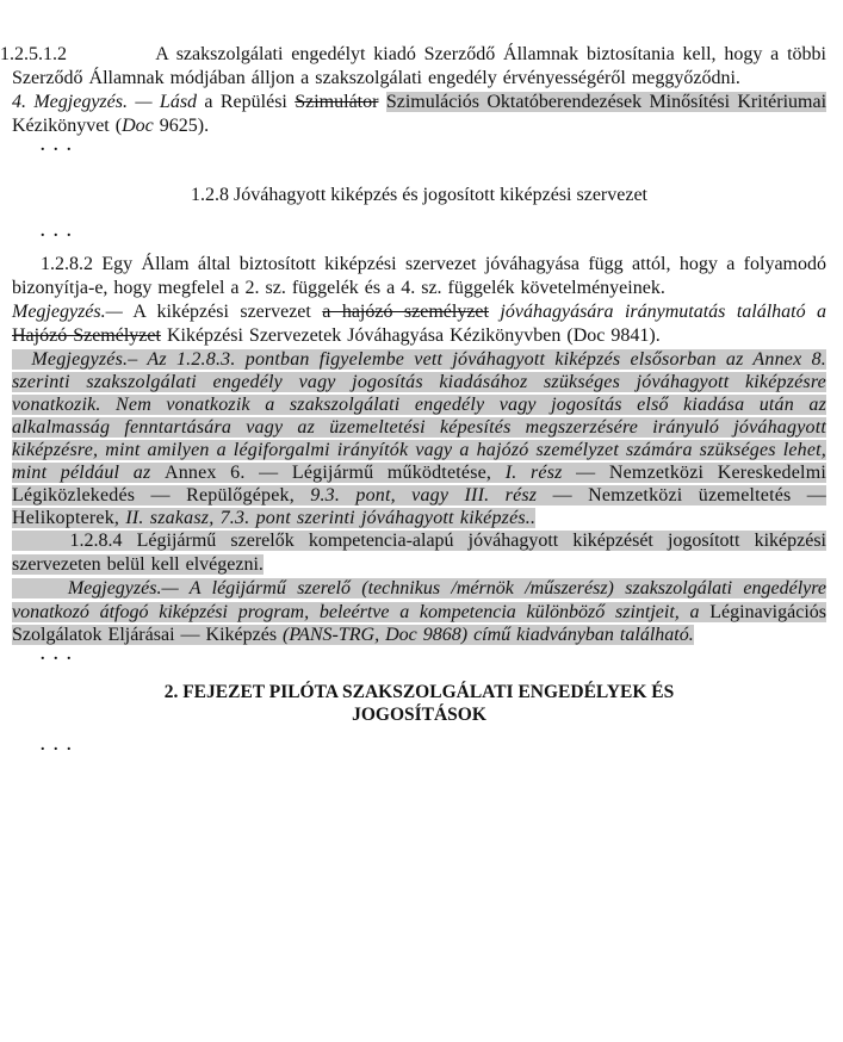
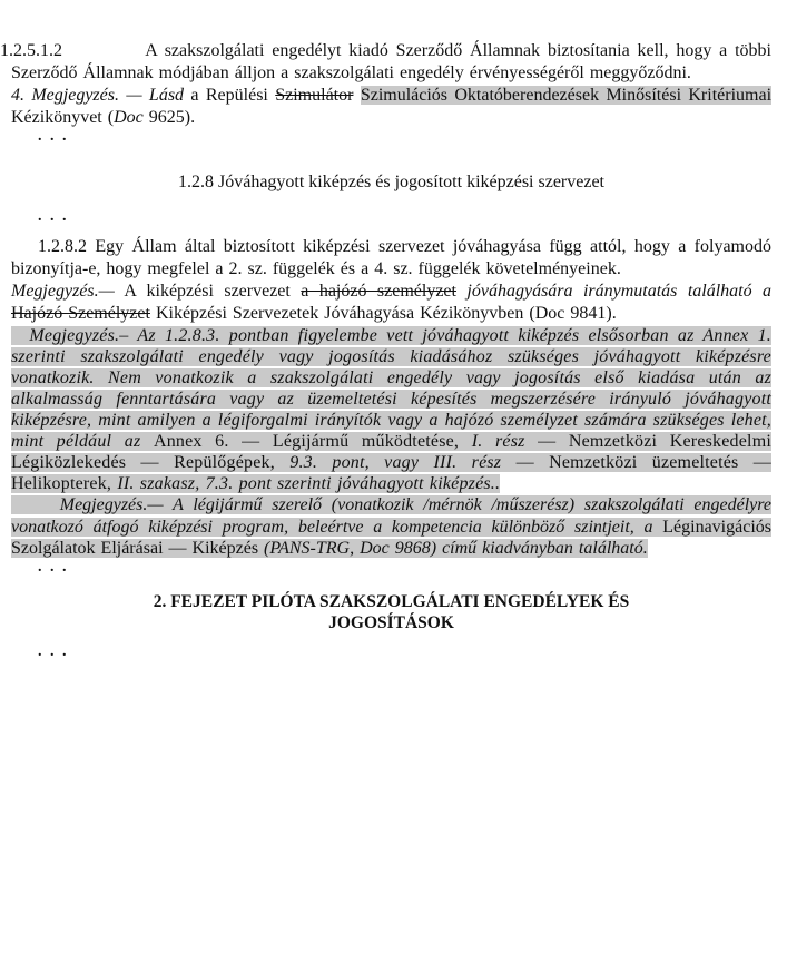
  1.2.5.1.2 A szakszolgálati engedélyt kiadó Szerződő Államnak biztosítania kell, hogy a többi Szerződő Államnak módjában álljon a szakszolgálati engedély érvényességéről meggyőződni.
  4. Megjegyzés. — Lásd a Repülési Szimulátor Szimulációs Oktatóberendezések Minősítési Kritériumai Kézikönyvet (Doc 9625).
  . . .
  1.2.8 Jóváhagyott kiképzés és jogosított kiképzési szervezet
  . . .
  1.2.8.2 Egy Állam által biztosított kiképzési szervezet jóváhagyása függ attól, hogy a folyamodó bizonyítja-e, hogy megfelel a 2. sz. függelék és a 4. sz. függelék követelményeinek.
  Megjegyzés.— A kiképzési szervezet a hajózó személyzet jóváhagyására iránymutatás található a Hajózó Személyzet Kiképzési Szervezetek Jóváhagyása Kézikönyvben (Doc 9841).
- Megjegyzés.– Az 1.2.8.3. pontban figyelembe vett jóváhagyott kiképzés elsősorban az Annex 8. szerinti szakszolgálati engedély vagy jogosítás kiadásához szükséges jóváhagyott kiképzésre vonatkozik. Nem vonatkozik a szakszolgálati engedély vagy jogosítás első kiadása után az alkalmasság fenntartására vagy az üzemeltetési képesítés megszerzésére irányuló jóváhagyott kiképzésre, mint amilyen a légiforgalmi irányítók vagy a hajózó személyzet számára szükséges lehet, mint például az Annex 6. — Légijármű működtetése, I. rész — Nemzetközi Kereskedelmi Légiközlekedés — Repülőgépek, 9.3. pont, vagy III. rész — Nemzetközi üzemeltetés — Helikopterek, II. szakasz, 7.3. pont szerinti jóváhagyott kiképzés..
+ Megjegyzés.– Az 1.2.8.3. pontban figyelembe vett jóváhagyott kiképzés elsősorban az Annex 1. szerinti szakszolgálati engedély vagy jogosítás kiadásához szükséges jóváhagyott kiképzésre vonatkozik. Nem vonatkozik a szakszolgálati engedély vagy jogosítás első kiadása után az alkalmasság fenntartására vagy az üzemeltetési képesítés megszerzésére irányuló jóváhagyott kiképzésre, mint amilyen a légiforgalmi irányítók vagy a hajózó személyzet számára szükséges lehet, mint például az Annex 6. — Légijármű működtetése, I. rész — Nemzetközi Kereskedelmi Légiközlekedés — Repülőgépek, 9.3. pont, vagy III. rész — Nemzetközi üzemeltetés — Helikopterek, II. szakasz, 7.3. pont szerinti jóváhagyott kiképzés..
- 1.2.8.4 Légijármű szerelők kompetencia-alapú jóváhagyott kiképzését jogosított kiképzési szervezeten belül kell elvégezni.
- Megjegyzés.— A légijármű szerelő (technikus /mérnök /műszerész) szakszolgálati engedélyre vonatkozó átfogó kiképzési program, beleértve a kompetencia különböző szintjeit, a Léginavigációs Szolgálatok Eljárásai — Kiképzés (PANS-TRG, Doc 9868) című kiadványban található.
+ Megjegyzés.— A légijármű szerelő (vonatkozik /mérnök /műszerész) szakszolgálati engedélyre vonatkozó átfogó kiképzési program, beleértve a kompetencia különböző szintjeit, a Léginavigációs Szolgálatok Eljárásai — Kiképzés (PANS-TRG, Doc 9868) című kiadványban található.
  . . .
  2. FEJEZET PILÓTA SZAKSZOLGÁLATI ENGEDÉLYEK ÉS JOGOSÍTÁSOK
  . . .
